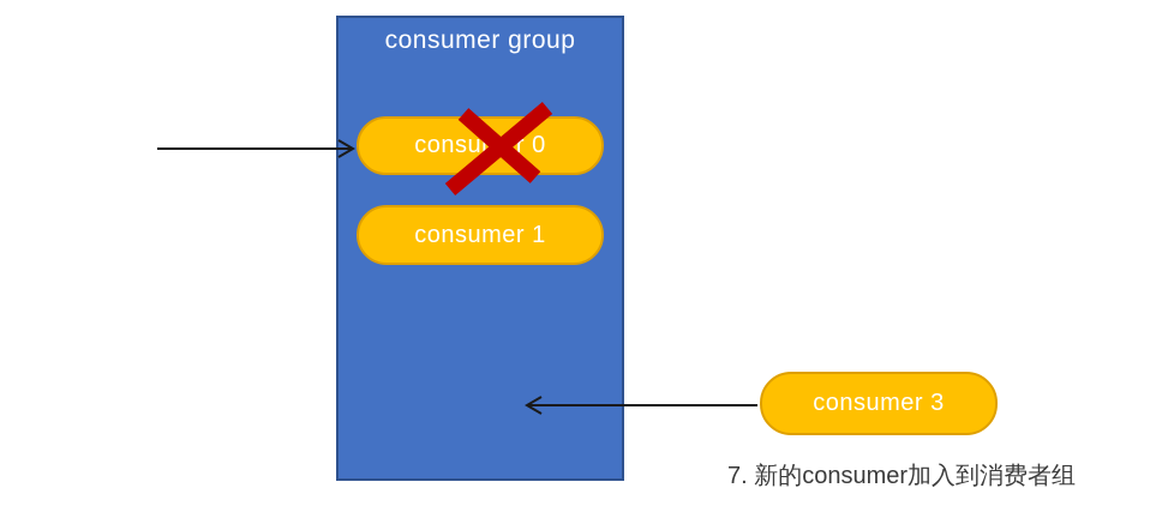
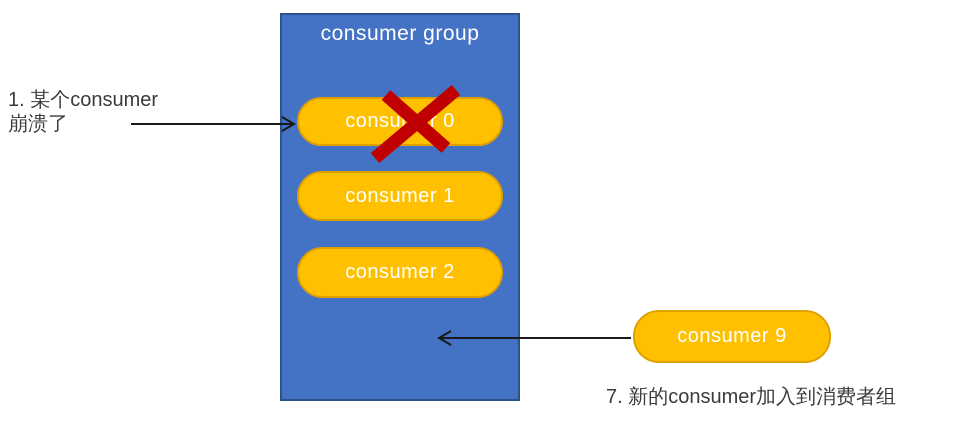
  consumer group
  consur 0
  consumer 1
+ consumer 2
+ 1. 某个consumer
+ 崩溃了
- consumer 3
+ consumer 9
  7. 新的consumer加入到消费者组
